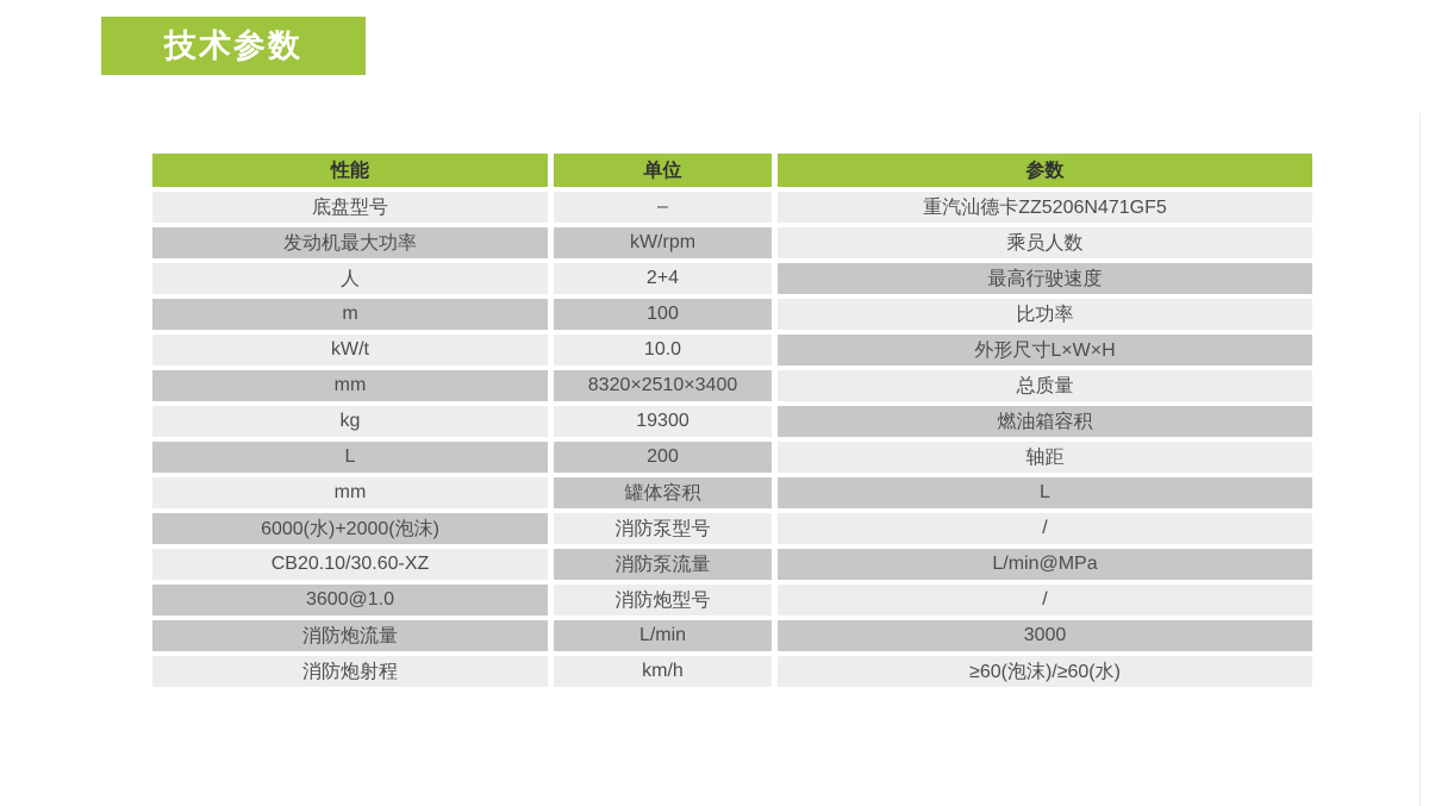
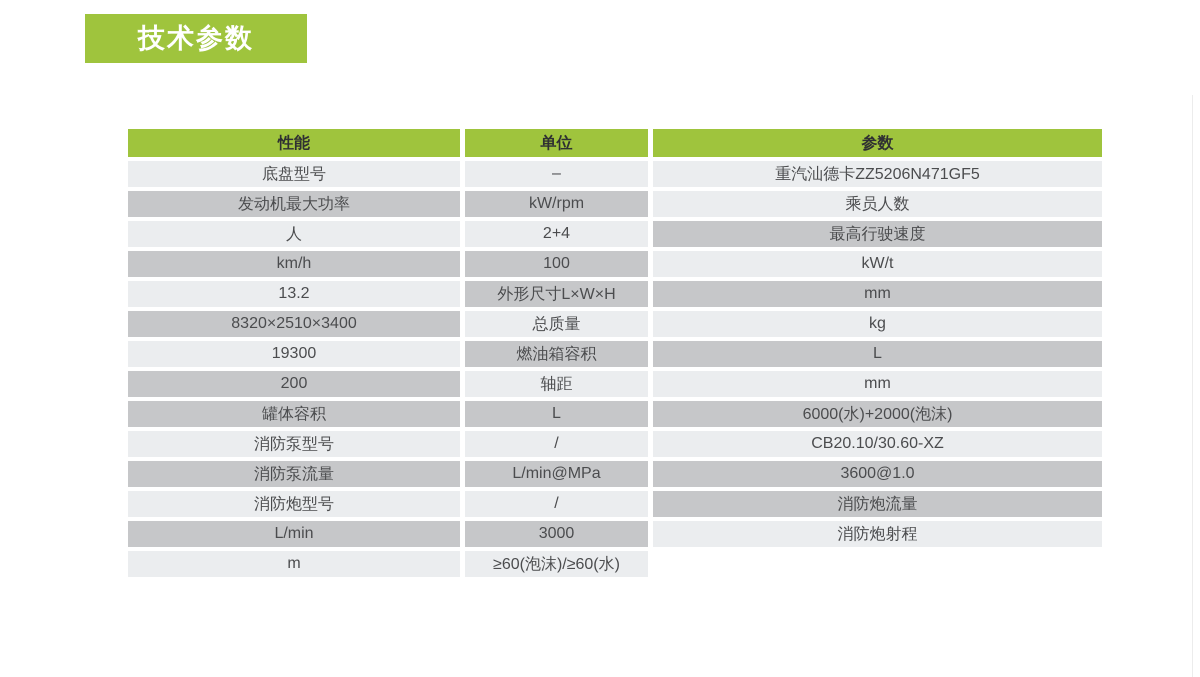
  技术参数
  性能
  单位
  参数
  底盘型号
  –
  重汽汕德卡ZZ5206N471GF5
  发动机最大功率
  kW/rpm
  乘员人数
  人
  2+4
  最高行驶速度
- m
+ km/h
  100
- 比功率
  kW/t
- 10.0
+ 13.2
  外形尺寸L×W×H
  mm
  8320×2510×3400
  总质量
  kg
  19300
  燃油箱容积
  L
  200
  轴距
  mm
  罐体容积
  L
  6000(水)+2000(泡沫)
  消防泵型号
  /
  CB20.10/30.60-XZ
  消防泵流量
  L/min@MPa
  3600@1.0
  消防炮型号
  /
  消防炮流量
  L/min
  3000
  消防炮射程
- km/h
+ m
  ≥60(泡沫)/≥60(水)
